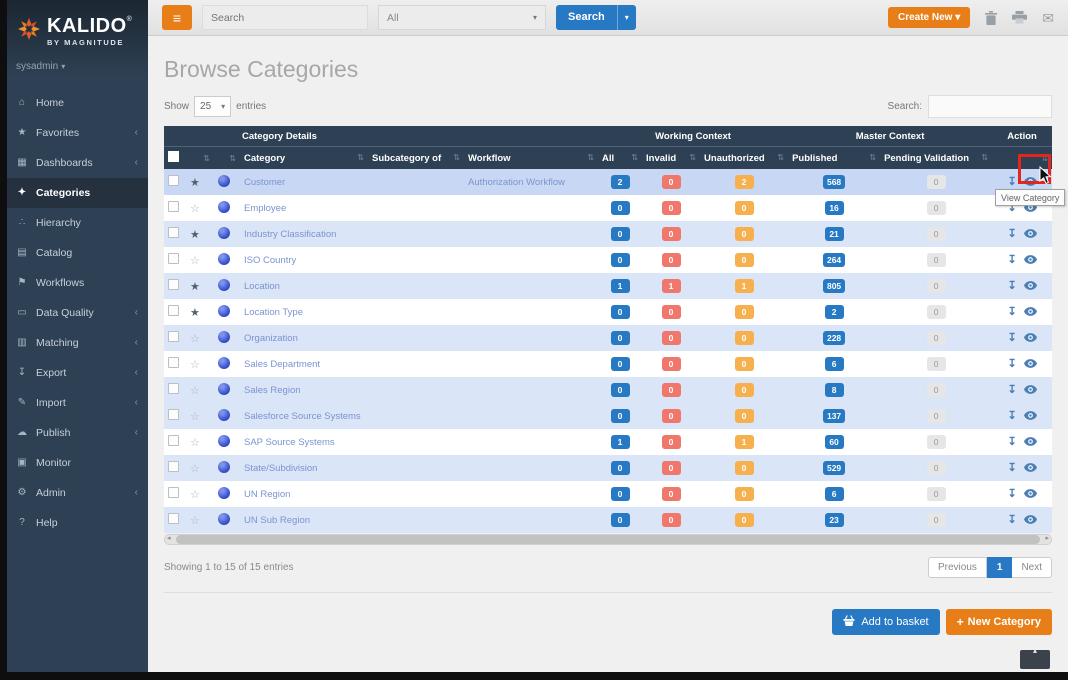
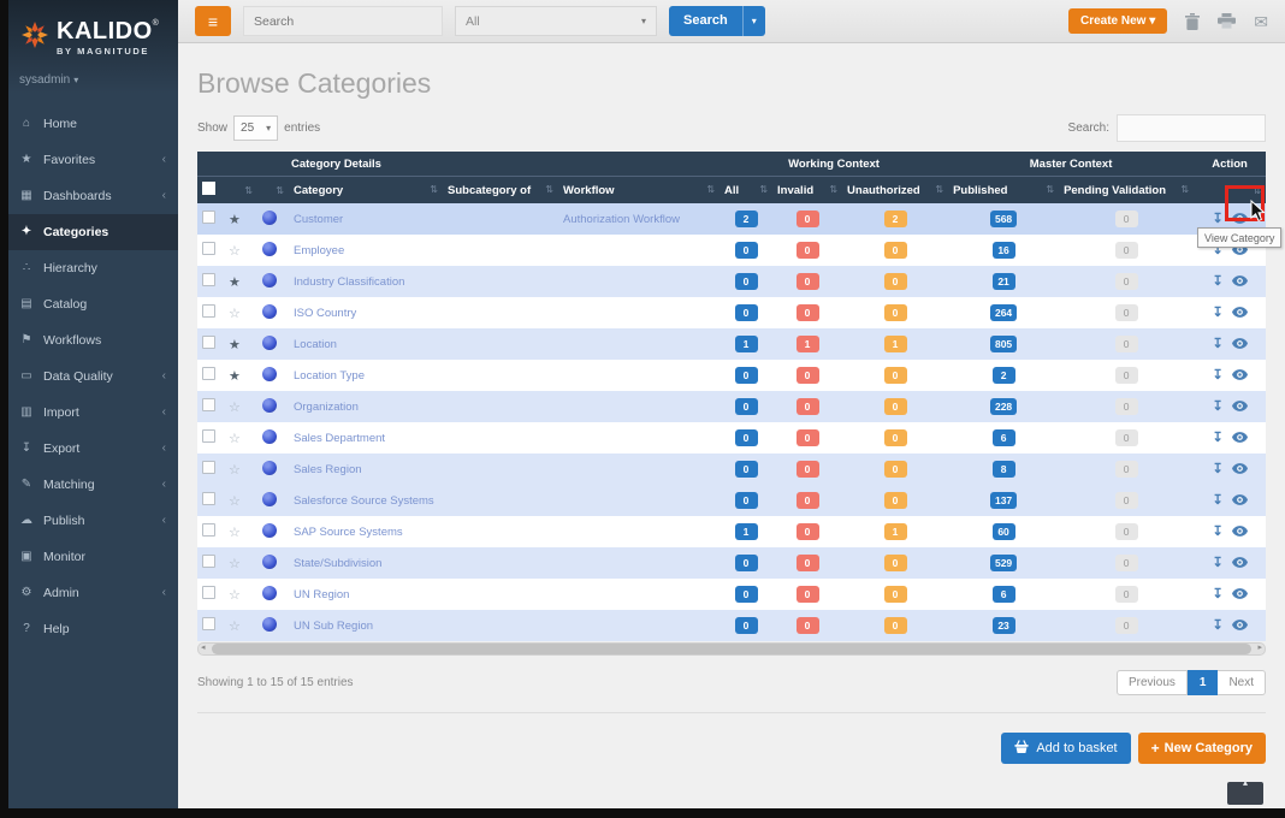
  KALIDO
  BY MAGNITUDE
  sysadmin ▾
  ⌂
  Home
  ★
  Favorites
  ‹
  ▦
  Dashboards
  ‹
  ✦
  Categories
  ∴
  Hierarchy
  ▤
  Catalog
  ⚑
  Workflows
  ▭
  Data Quality
  ‹
  ▥
- Matching
+ Import
  ‹
  ↧
  Export
  ‹
  ✎
- Import
+ Matching
  ‹
  ☁
  Publish
  ‹
  ▣
  Monitor
  ⚙
  Admin
  ‹
  ?
  Help
  ≡
  Search
  All
  ▾
  Search
  ▾
  Create New ▾
  ✉
  Browse Categories
  Show
  25
  ▾
  entries
  Search:
  Category Details	Working Context	Master Context	Action
  	⇅	⇅	Category ⇅	Subcategory of ⇅	Workflow ⇅	All ⇅	Invalid ⇅	Unauthorized ⇅	Published ⇅	Pending Validation ⇅	⇅
  	★		Customer		Authorization Workflow	2	0	2	568	0	↧
  	☆		Employee			0	0	0	16	0	↧
  	★		Industry Classification			0	0	0	21	0	↧
  	☆		ISO Country			0	0	0	264	0	↧
  	★		Location			1	1	1	805	0	↧
  	★		Location Type			0	0	0	2	0	↧
  	☆		Organization			0	0	0	228	0	↧
  	☆		Sales Department			0	0	0	6	0	↧
  	☆		Sales Region			0	0	0	8	0	↧
  	☆		Salesforce Source Systems			0	0	0	137	0	↧
  	☆		SAP Source Systems			1	0	1	60	0	↧
  	☆		State/Subdivision			0	0	0	529	0	↧
  	☆		UN Region			0	0	0	6	0	↧
  	☆		UN Sub Region			0	0	0	23	0	↧
  Showing 1 to 15 of 15 entries
  Previous
  1
  Next
  Add to basket
  +
  New Category
  View Category
  ▴
